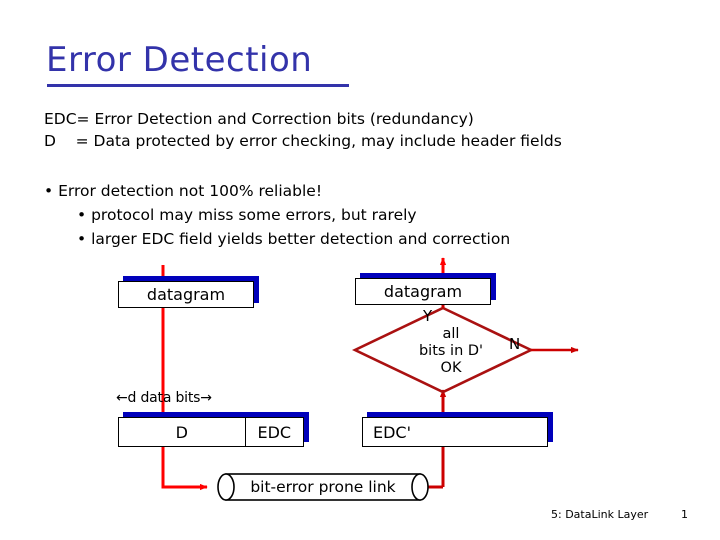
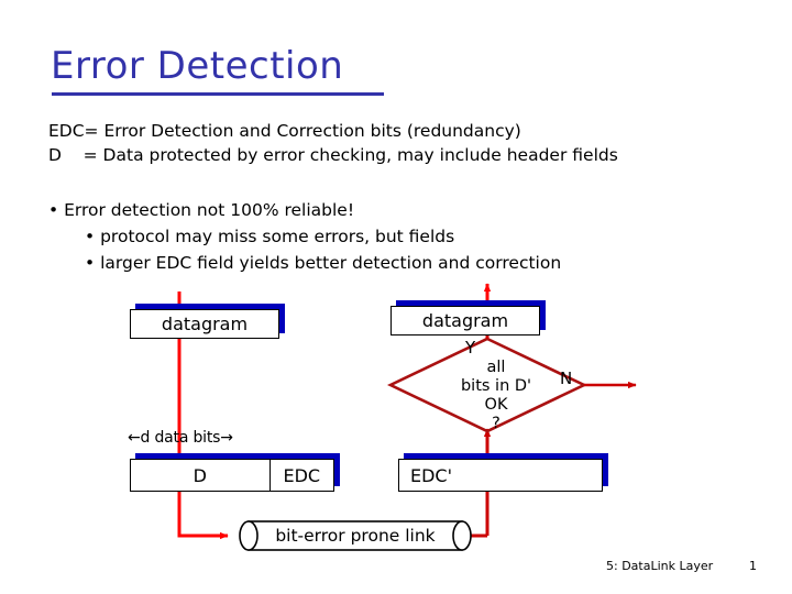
  Error Detection
  EDC= Error Detection and Correction bits (redundancy)
  D = Data protected by error checking, may include header fields
  • Error detection not 100% reliable!
- • protocol may miss some errors, but rarely
+ • protocol may miss some errors, but fields
  • larger EDC field yields better detection and correction
  datagram
  datagram
  ←d data bits→
  D
  EDC
  EDC'
  all
  bits in D'
  OK
+ ?
  Y
  N
  bit-error prone link
  5: DataLink Layer
  1
